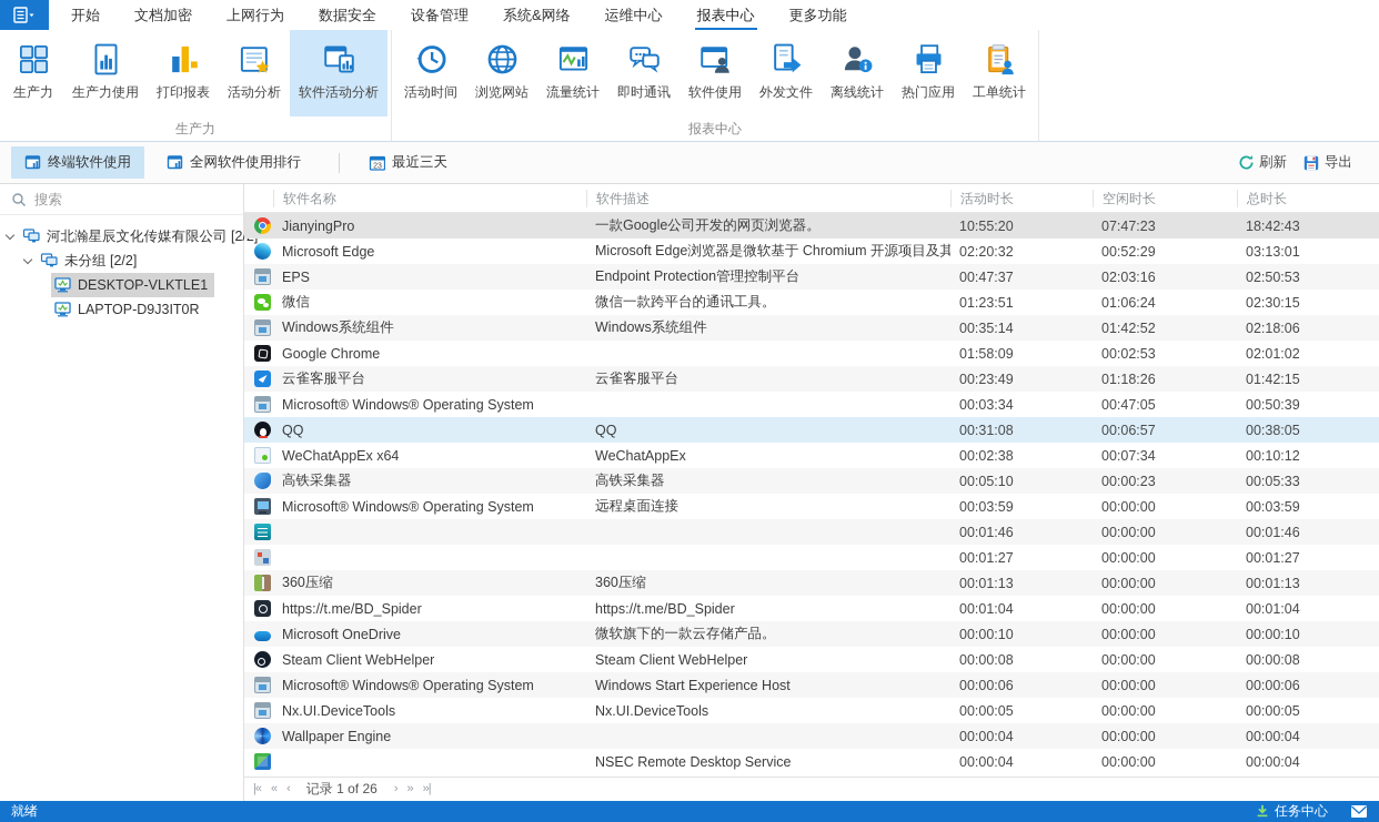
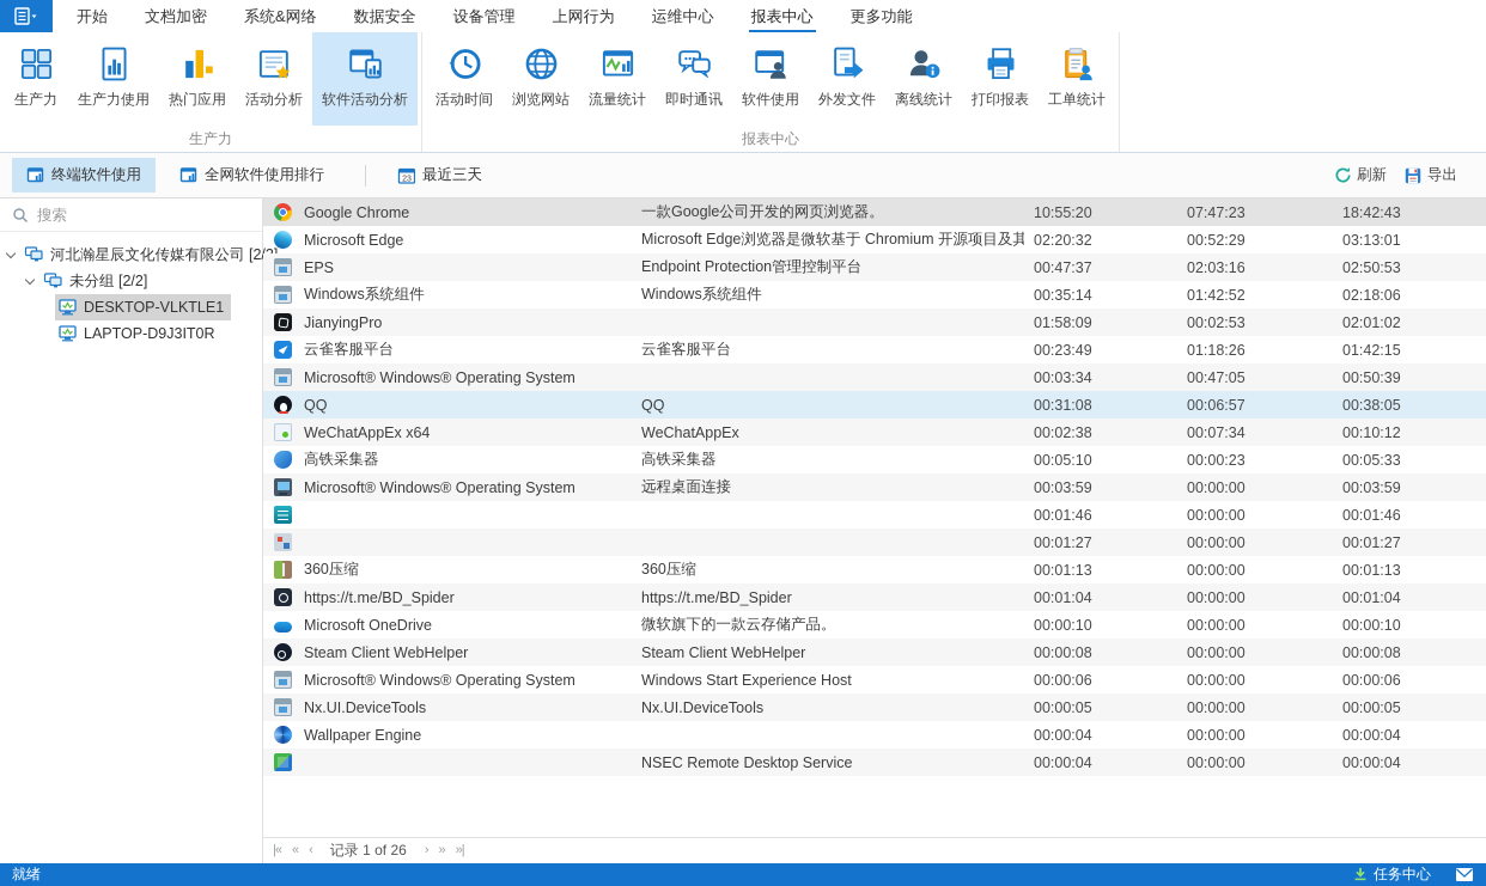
  开始
  文档加密
- 上网行为
+ 系统&网络
  数据安全
  设备管理
- 系统&网络
+ 上网行为
  运维中心
  报表中心
  更多功能
  生产力
  生产力使用
- 打印报表
+ 热门应用
  活动分析
  软件活动分析
  生产力
  活动时间
  浏览网站
  流量统计
  即时通讯
  软件使用
  外发文件
  离线统计
- 热门应用
+ 打印报表
  工单统计
  报表中心
  终端软件使用
  全网软件使用排行
  最近三天
  刷新
  导出
  搜索
  河北瀚星辰文化传媒有限公司 [2
  未分组 [2/2]
  DESKTOP-VLKTLE1
  LAPTOP-D9J3IT0R
- 软件名称
- 软件描述
- 活动时长
- 空闲时长
- 总时长
- JianyingPro
+ Google Chrome
  一款Google公司开发的网页浏览器。
  10:55:20
  07:47:23
  18:42:43
  Microsoft Edge
  Microsoft Edge浏览器是微软基于 Chromium 开源项目及其
  02:20:32
  00:52:29
  03:13:01
  EPS
  Endpoint Protection管理控制平台
  00:47:37
  02:03:16
  02:50:53
- 微信
- 微信一款跨平台的通讯工具。
- 01:23:51
- 01:06:24
- 02:30:15
  Windows系统组件
  Windows系统组件
  00:35:14
  01:42:52
  02:18:06
- Google Chrome
+ JianyingPro
  01:58:09
  00:02:53
  02:01:02
  云雀客服平台
  云雀客服平台
  00:23:49
  01:18:26
  01:42:15
  Microsoft® Windows® Operating System
  00:03:34
  00:47:05
  00:50:39
  QQ
  QQ
  00:31:08
  00:06:57
  00:38:05
  WeChatAppEx x64
  WeChatAppEx
  00:02:38
  00:07:34
  00:10:12
  高铁采集器
  高铁采集器
  00:05:10
  00:00:23
  00:05:33
  Microsoft® Windows® Operating System
  远程桌面连接
  00:03:59
  00:00:00
  00:03:59
  00:01:46
  00:00:00
  00:01:46
  00:01:27
  00:00:00
  00:01:27
  360压缩
  360压缩
  00:01:13
  00:00:00
  00:01:13
  https://t.me/BD_Spider
  https://t.me/BD_Spider
  00:01:04
  00:00:00
  00:01:04
  Microsoft OneDrive
  微软旗下的一款云存储产品。
  00:00:10
  00:00:00
  00:00:10
  Steam Client WebHelper
  Steam Client WebHelper
  00:00:08
  00:00:00
  00:00:08
  Microsoft® Windows® Operating System
  Windows Start Experience Host
  00:00:06
  00:00:00
  00:00:06
  Nx.UI.DeviceTools
  Nx.UI.DeviceTools
  00:00:05
  00:00:00
  00:00:05
  Wallpaper Engine
  00:00:04
  00:00:00
  00:00:04
  NSEC Remote Desktop Service
  00:00:04
  00:00:00
  00:00:04
  |«
  «
  ‹
  记录 1 of 26
  ›
  »
  »|
  就绪
  任务中心
